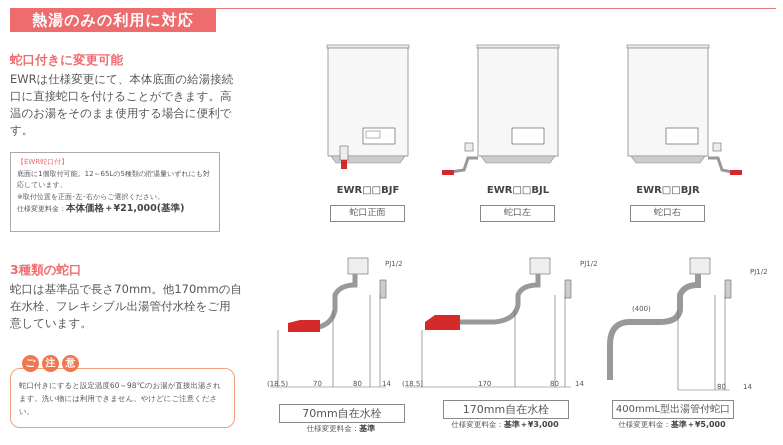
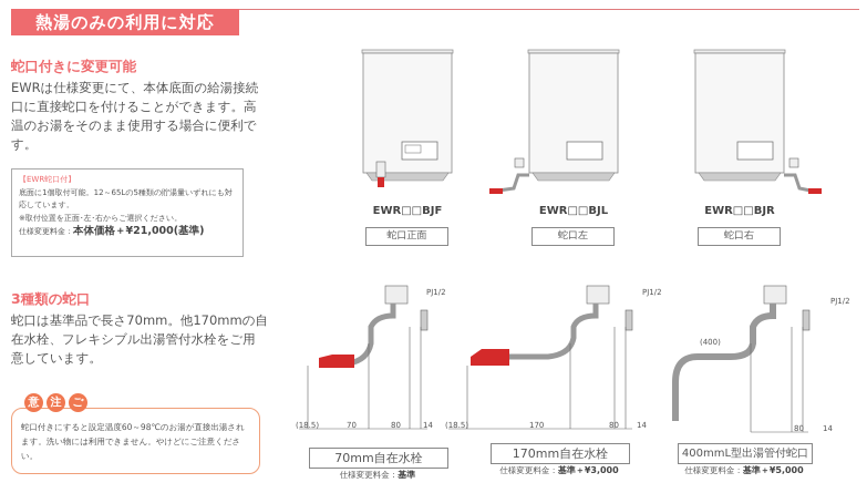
  熱湯のみの利用に対応
  蛇口付きに変更可能
  EWRは仕様変更にて、本体底面の給湯接続口に直接蛇口を付けることができます。高温のお湯をそのまま使用する場合に便利です。
  【EWR蛇口付】
  底面に1個取付可能。12～65Lの5種類の貯湯量いずれにも対応しています。
  ※取付位置を正面･左･右からご選択ください。
  仕様変更料金：本体価格＋¥21,000(基準)
  3種類の蛇口
  蛇口は基準品で長さ70mm。他170mmの自在水栓、フレキシブル出湯管付水栓をご用意しています。
  蛇口付きにすると設定温度60～98℃のお湯が直接出湯されます。洗い物には利用できません。やけどにご注意ください。
- ご
+ 意
  注
- 意
+ ご
  EWR□□BJF
  蛇口正面
  EWR□□BJL
  蛇口左
  EWR□□BJR
  蛇口右
  (18.5)
  70
  80
  14
  PJ1/2
  (18.5)
  170
  80
  14
  PJ1/2
  (400)
  80
  14
  PJ1/2
  70mm自在水栓
  仕様変更料金：基準
  170mm自在水栓
  仕様変更料金：基準＋¥3,000
  400mmL型出湯管付蛇口
  仕様変更料金：基準＋¥5,000
